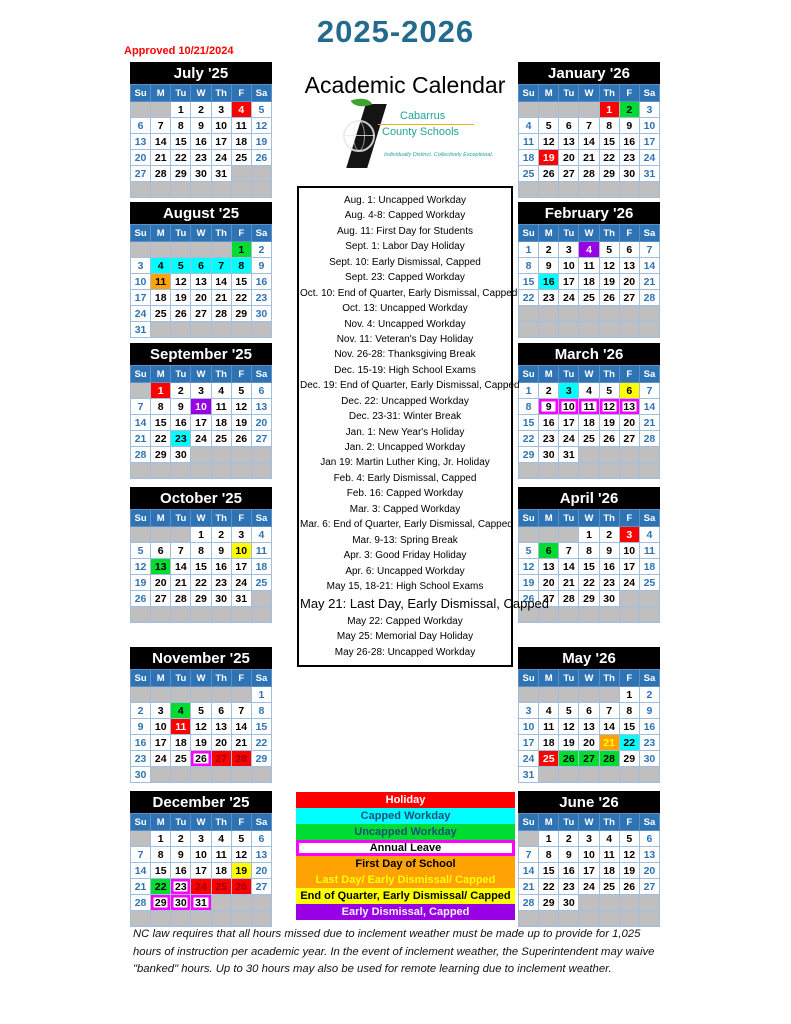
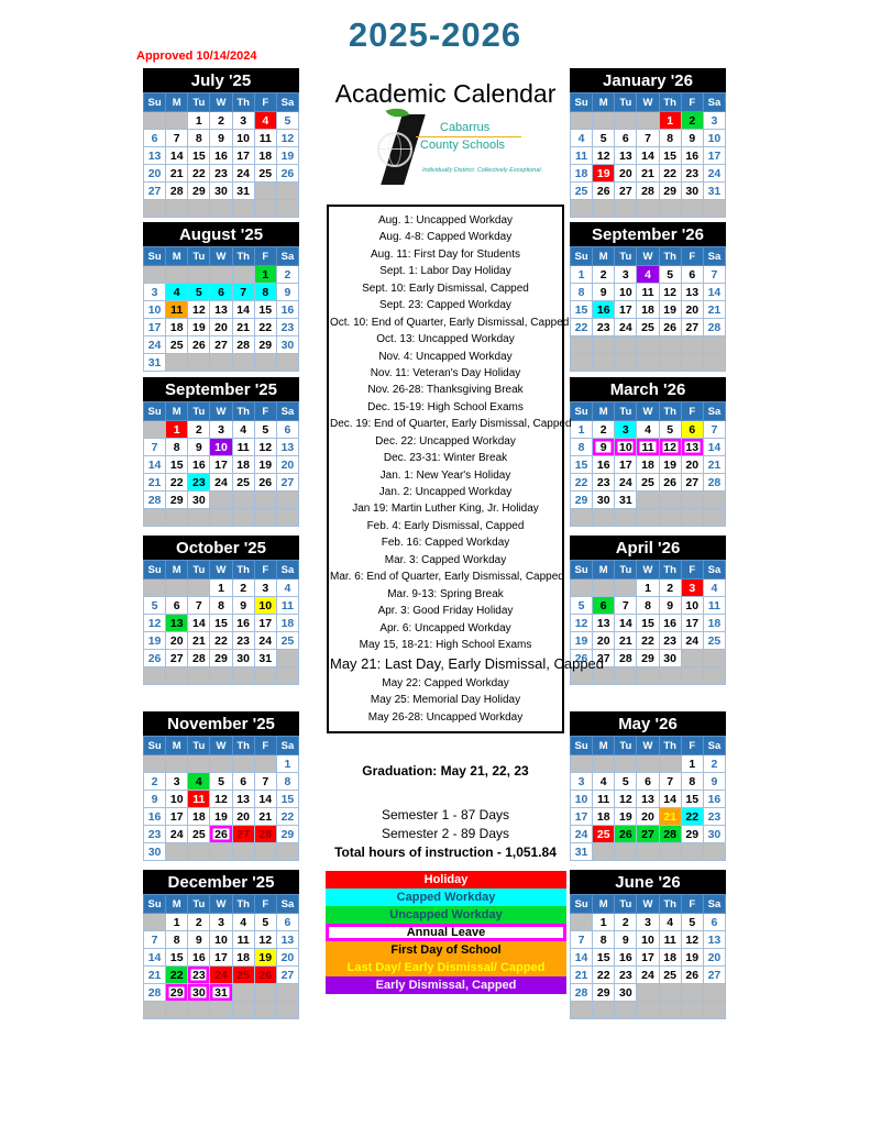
- Approved 10/21/2024
+ Approved 10/14/2024
  2025-2026
  Academic Calendar
  Cabarrus
  County Schools
  July '25
  Su	M	Tu	W	Th	F	Sa
  		1	2	3	4	5
  6	7	8	9	10	11	12
  13	14	15	16	17	18	19
  20	21	22	23	24	25	26
  27	28	29	30	31
  August '25
  Su	M	Tu	W	Th	F	Sa
  					1	2
  3	4	5	6	7	8	9
  10	11	12	13	14	15	16
  17	18	19	20	21	22	23
  24	25	26	27	28	29	30
  31
  September '25
  Su	M	Tu	W	Th	F	Sa
  	1	2	3	4	5	6
  7	8	9	10	11	12	13
  14	15	16	17	18	19	20
  21	22	23	24	25	26	27
  28	29	30
  October '25
  Su	M	Tu	W	Th	F	Sa
  			1	2	3	4
  5	6	7	8	9	10	11
  12	13	14	15	16	17	18
  19	20	21	22	23	24	25
  26	27	28	29	30	31
  November '25
  Su	M	Tu	W	Th	F	Sa
  						1
  2	3	4	5	6	7	8
  9	10	11	12	13	14	15
  16	17	18	19	20	21	22
  23	24	25	26	27	28	29
  30
  December '25
  Su	M	Tu	W	Th	F	Sa
  	1	2	3	4	5	6
  7	8	9	10	11	12	13
  14	15	16	17	18	19	20
  21	22	23	24	25	26	27
  28	29	30	31
  January '26
  Su	M	Tu	W	Th	F	Sa
  				1	2	3
  4	5	6	7	8	9	10
  11	12	13	14	15	16	17
  18	19	20	21	22	23	24
  25	26	27	28	29	30	31
- February '26
+ September '26
  Su	M	Tu	W	Th	F	Sa
  1	2	3	4	5	6	7
  8	9	10	11	12	13	14
  15	16	17	18	19	20	21
  22	23	24	25	26	27	28
  March '26
  Su	M	Tu	W	Th	F	Sa
  1	2	3	4	5	6	7
  8	9	10	11	12	13	14
  15	16	17	18	19	20	21
  22	23	24	25	26	27	28
  29	30	31
  April '26
  Su	M	Tu	W	Th	F	Sa
  			1	2	3	4
  5	6	7	8	9	10	11
  12	13	14	15	16	17	18
  19	20	21	22	23	24	25
  26	27	28	29	30
  May '26
  Su	M	Tu	W	Th	F	Sa
  					1	2
  3	4	5	6	7	8	9
  10	11	12	13	14	15	16
  17	18	19	20	21	22	23
  24	25	26	27	28	29	30
  31
  June '26
  Su	M	Tu	W	Th	F	Sa
  	1	2	3	4	5	6
  7	8	9	10	11	12	13
  14	15	16	17	18	19	20
  21	22	23	24	25	26	27
  28	29	30
  Aug. 1: Uncapped Workday
  Aug. 4-8: Capped Workday
  Aug. 11: First Day for Students
  Sept. 1: Labor Day Holiday
  Sept. 10: Early Dismissal, Capped
  Sept. 23: Capped Workday
  Oct. 10: End of Quarter, Early Dismissal, Capped
  Oct. 13: Uncapped Workday
  Nov. 4: Uncapped Workday
  Nov. 11: Veteran's Day Holiday
  Nov. 26-28: Thanksgiving Break
  Dec. 15-19: High School Exams
  Dec. 19: End of Quarter, Early Dismissal, Capped
  Dec. 22: Uncapped Workday
  Dec. 23-31: Winter Break
  Jan. 1: New Year's Holiday
  Jan. 2: Uncapped Workday
  Jan 19: Martin Luther King, Jr. Holiday
  Feb. 4: Early Dismissal, Capped
  Feb. 16: Capped Workday
  Mar. 3: Capped Workday
  Mar. 6: End of Quarter, Early Dismissal, Capped
  Mar. 9-13: Spring Break
  Apr. 3: Good Friday Holiday
  Apr. 6: Uncapped Workday
  May 15, 18-21: High School Exams
  May 21: Last Day, Early Dismissal, Capped
  May 22: Capped Workday
  May 25: Memorial Day Holiday
  May 26-28: Uncapped Workday
+ Graduation: May 21, 22, 23
+ Semester 1 - 87 Days
+ Semester 2 - 89 Days
+ Total hours of instruction - 1,051.84
  Holiday
  Capped Workday
  Uncapped Workday
  Annual Leave
  First Day of School
  Last Day/ Early Dismissal/ Capped
- End of Quarter, Early Dismissal/ Capped
  Early Dismissal, Capped
- NC law requires that all hours missed due to inclement weather must be made up to provide for 1,025 hours of instruction per academic year. In the event of inclement weather, the Superintendent may waive "banked" hours. Up to 30 hours may also be used for remote learning due to inclement weather.
